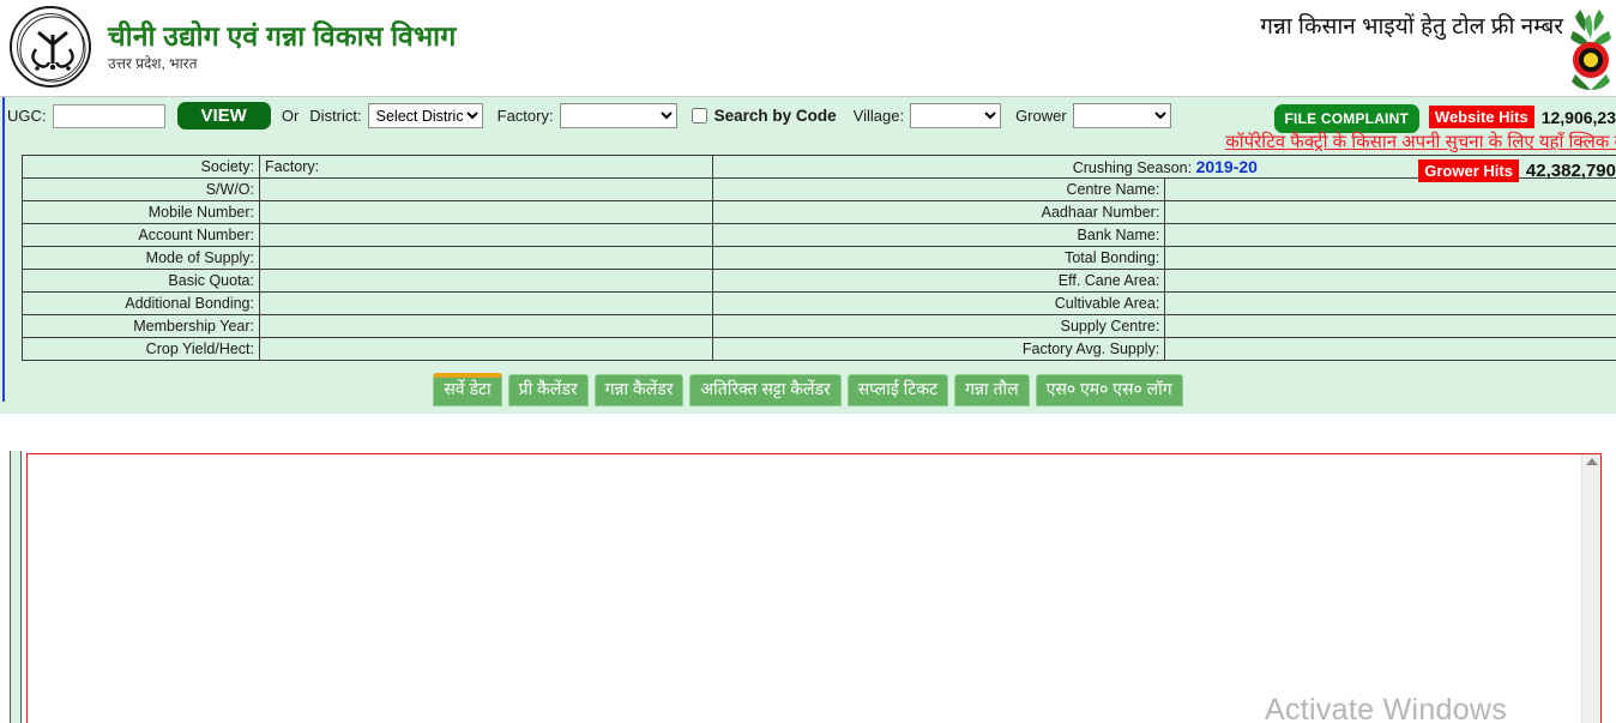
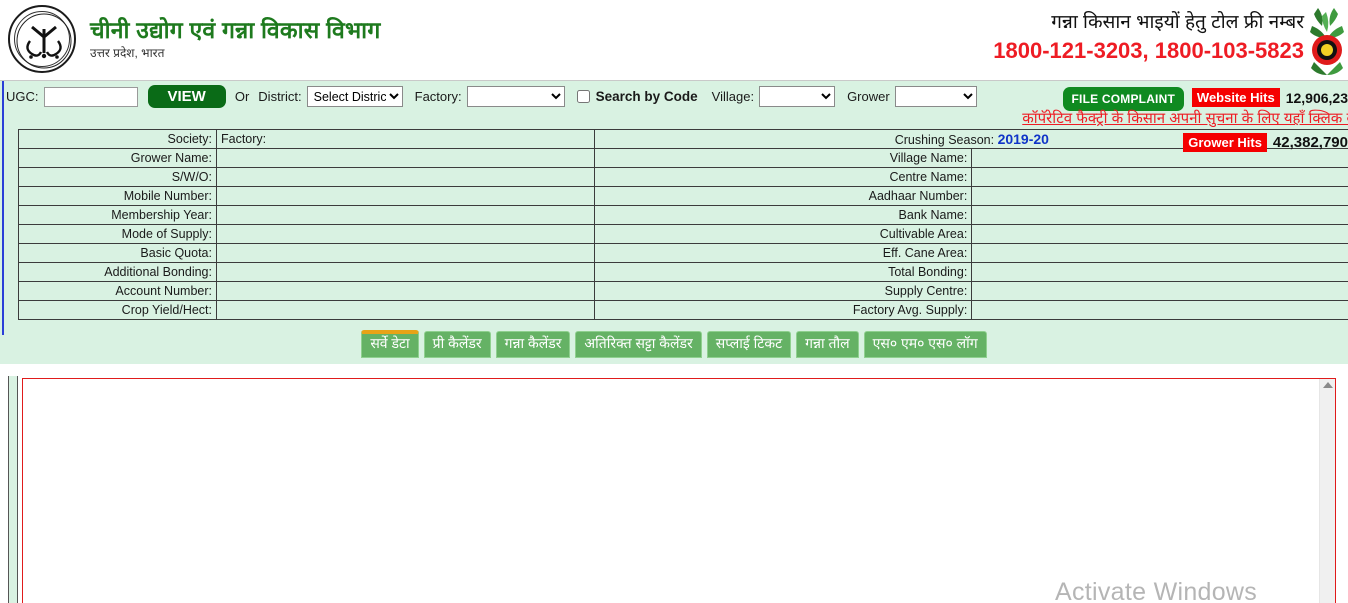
  चीनी उद्योग एवं गन्ना विकास विभाग
  उत्तर प्रदेश, भारत
  गन्ना किसान भाइयों हेतु टोल फ्री नम्बर
+ 1800-121-3203, 1800-103-5823
  UGC:
  VIEW
  Or
  District:
  Select Distric
  Factory:
  Search by Code
  Village:
  Grower
  FILE COMPLAINT
  Website Hits
  12,906,23
  कॉपॅरेटिव फैक्ट्री के किसान अपनी सुचना के लिए यहाँ क्लिक
  Grower Hits
  42,382,790
  Society:	Factory:	Crushing Season: 2019-20
+ Grower Name:		Village Name:
  S/W/O:		Centre Name:
  Mobile Number:		Aadhaar Number:
- Account Number:		Bank Name:
+ Membership Year:		Bank Name:
- Mode of Supply:		Total Bonding:
+ Mode of Supply:		Cultivable Area:
  Basic Quota:		Eff. Cane Area:
- Additional Bonding:		Cultivable Area:
+ Additional Bonding:		Total Bonding:
- Membership Year:		Supply Centre:
+ Account Number:		Supply Centre:
  Crop Yield/Hect:		Factory Avg. Supply:
  सर्वे डेटा
  प्री कैलेंडर
  गन्ना कैलेंडर
  अतिरिक्त सट्टा कैलेंडर
  सप्लाई टिकट
  गन्ना तौल
  एस० एम० एस० लॉग
  Activate Windows
